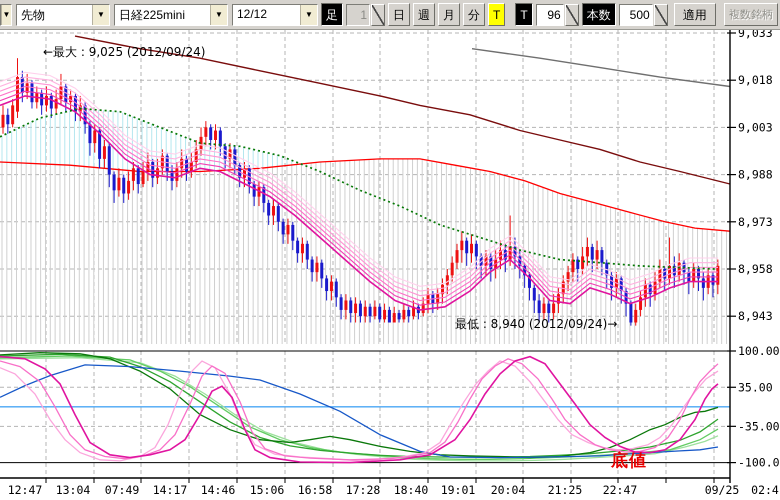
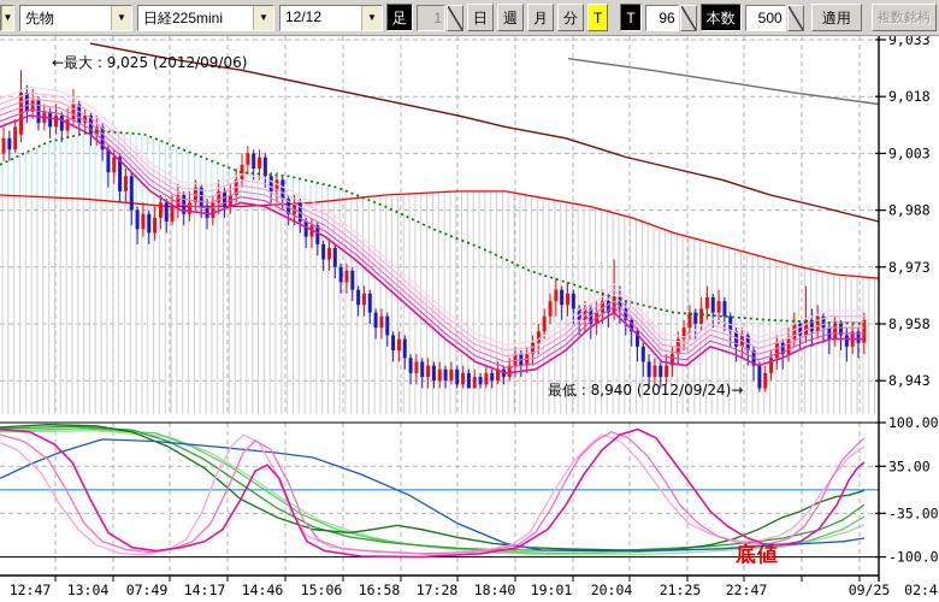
  ▼
  先物
  ▼
  日経225mini
  ▼
  12/12
  ▼
  足
  1
  日
  週
  月
  分
  T
  T
  96
  本数
  500
  適用
  複数銘柄
  9,033
  9,018
  9,003
  8,988
  8,973
  8,958
  8,943
  100.00
  35.00
  -35.00
  -100.0
  12:47
  13:04
  07:49
  14:17
  14:46
  15:06
  16:58
  17:28
  18:40
  19:01
  20:04
  21:25
  22:47
  09/25
  02:4
- ←最大 : 9,025 (2012/09/24)
+ ←最大 : 9,025 (2012/09/06)
  最低 : 8,940 (2012/09/24)→
  底値
